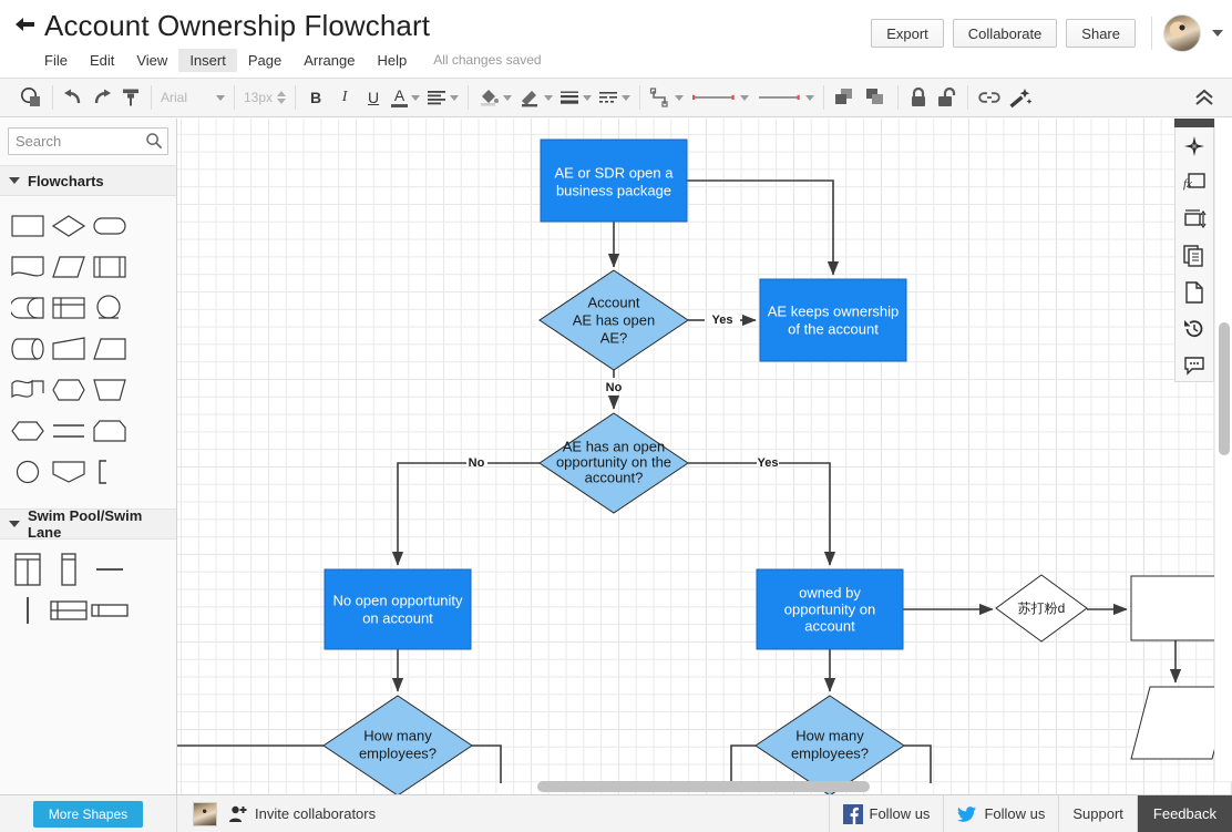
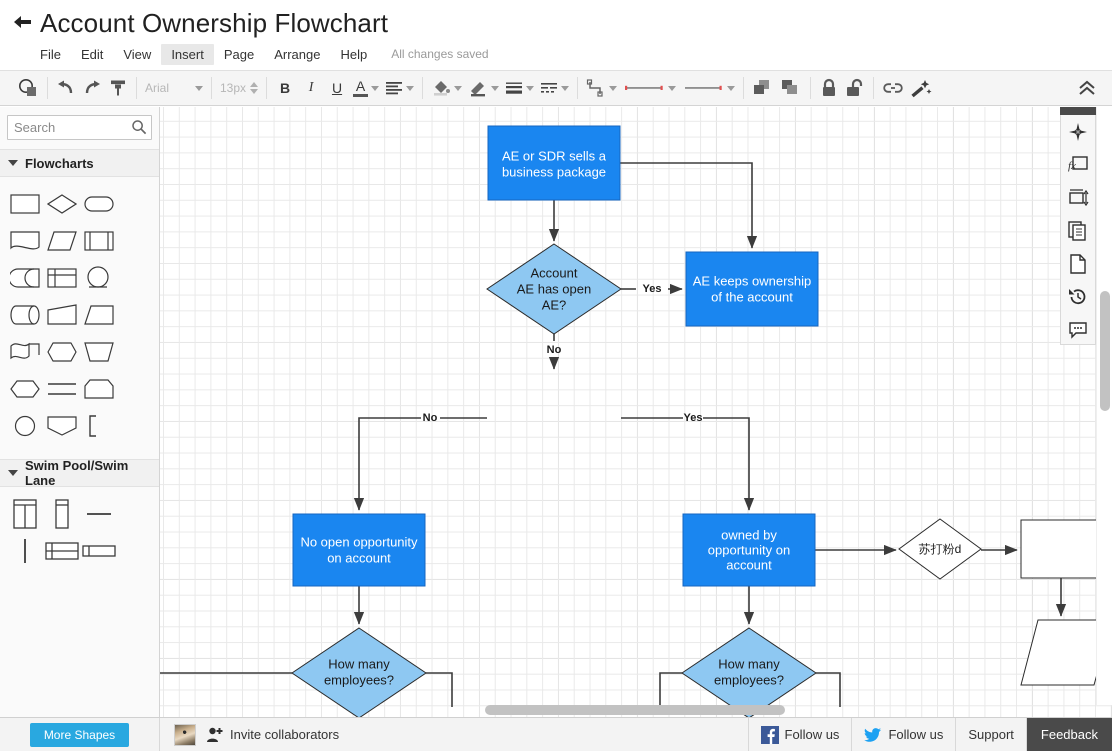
  Account Ownership Flowchart
  File
  Edit
  View
  Insert
  Page
  Arrange
  Help
  All changes saved
- Export
- Collaborate
- Share
  Arial
  13px
  B
  I
  U
  A
  Search
  Flowcharts
  Swim Pool/Swim Lane
  Yes
  No
  No
  Yes
- AE or SDR open a
+ AE or SDR sells a
  business package
  Account
  AE has open
  AE?
  AE keeps ownership
  of the account
- AE has an open
- opportunity on the
- account?
  No open opportunity
  on account
  owned by
  opportunity on
  account
  苏打粉d
  How many
  employees?
  How many
  employees?
  fx
  More Shapes
  Invite collaborators
  Follow us
  Follow us
  Support
  Feedback
